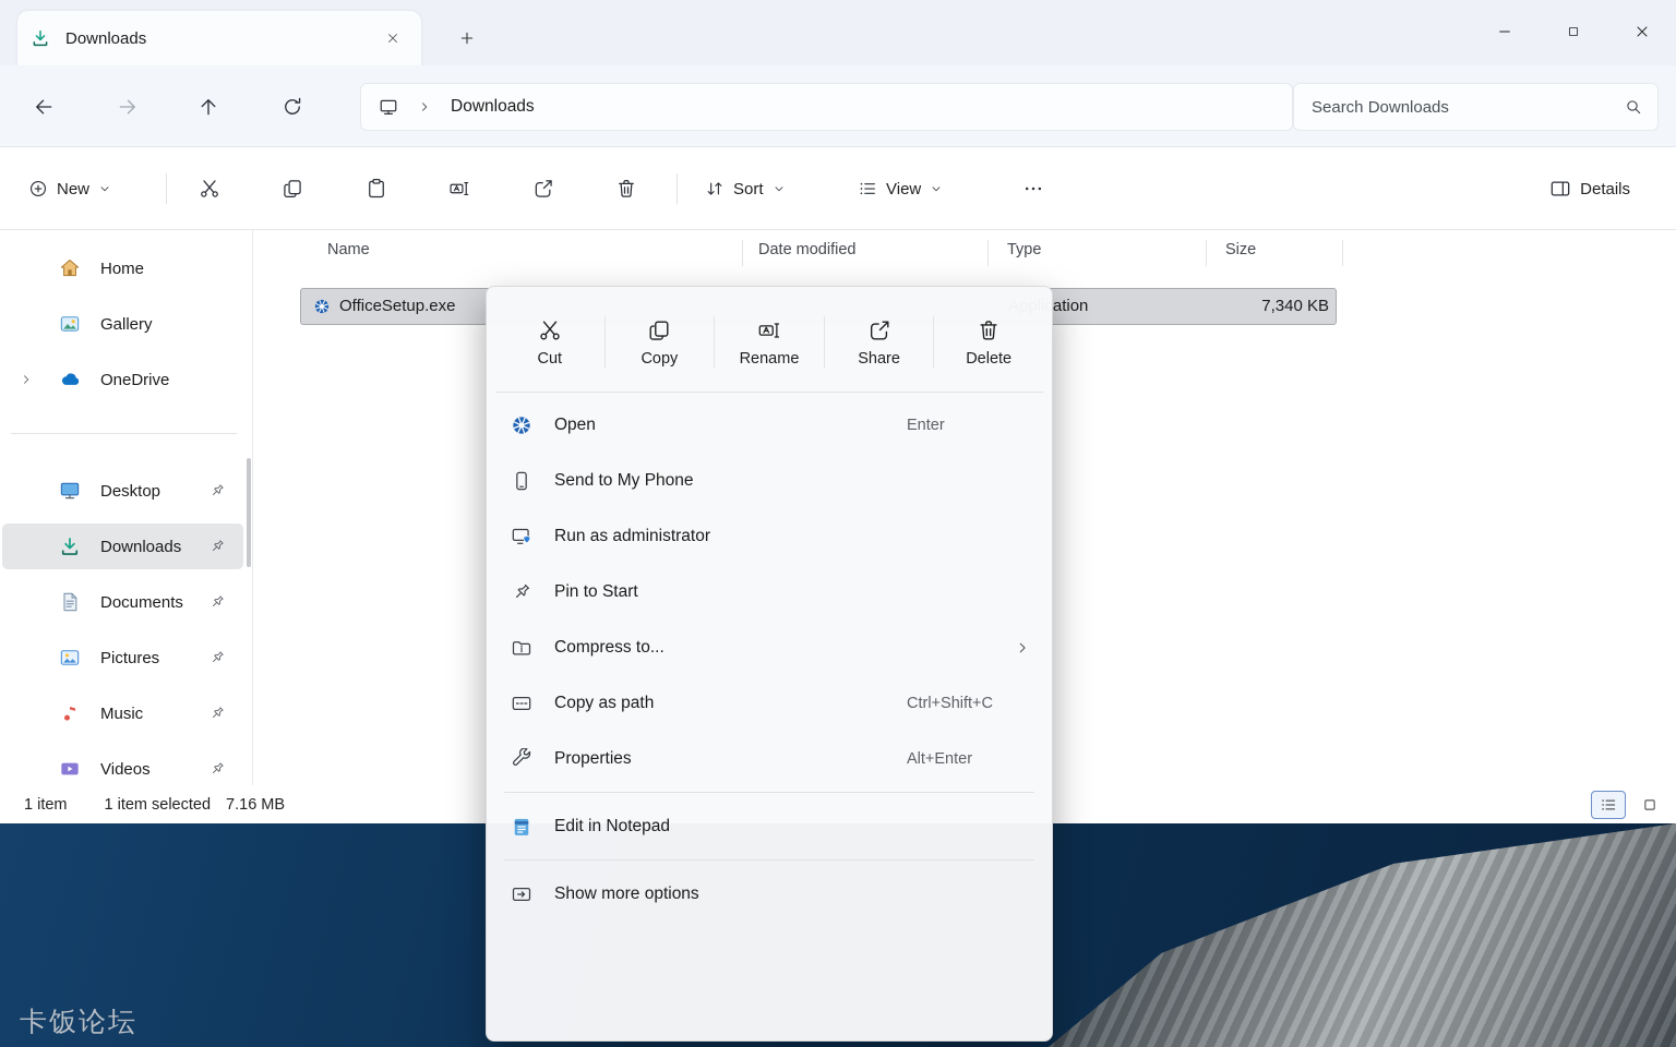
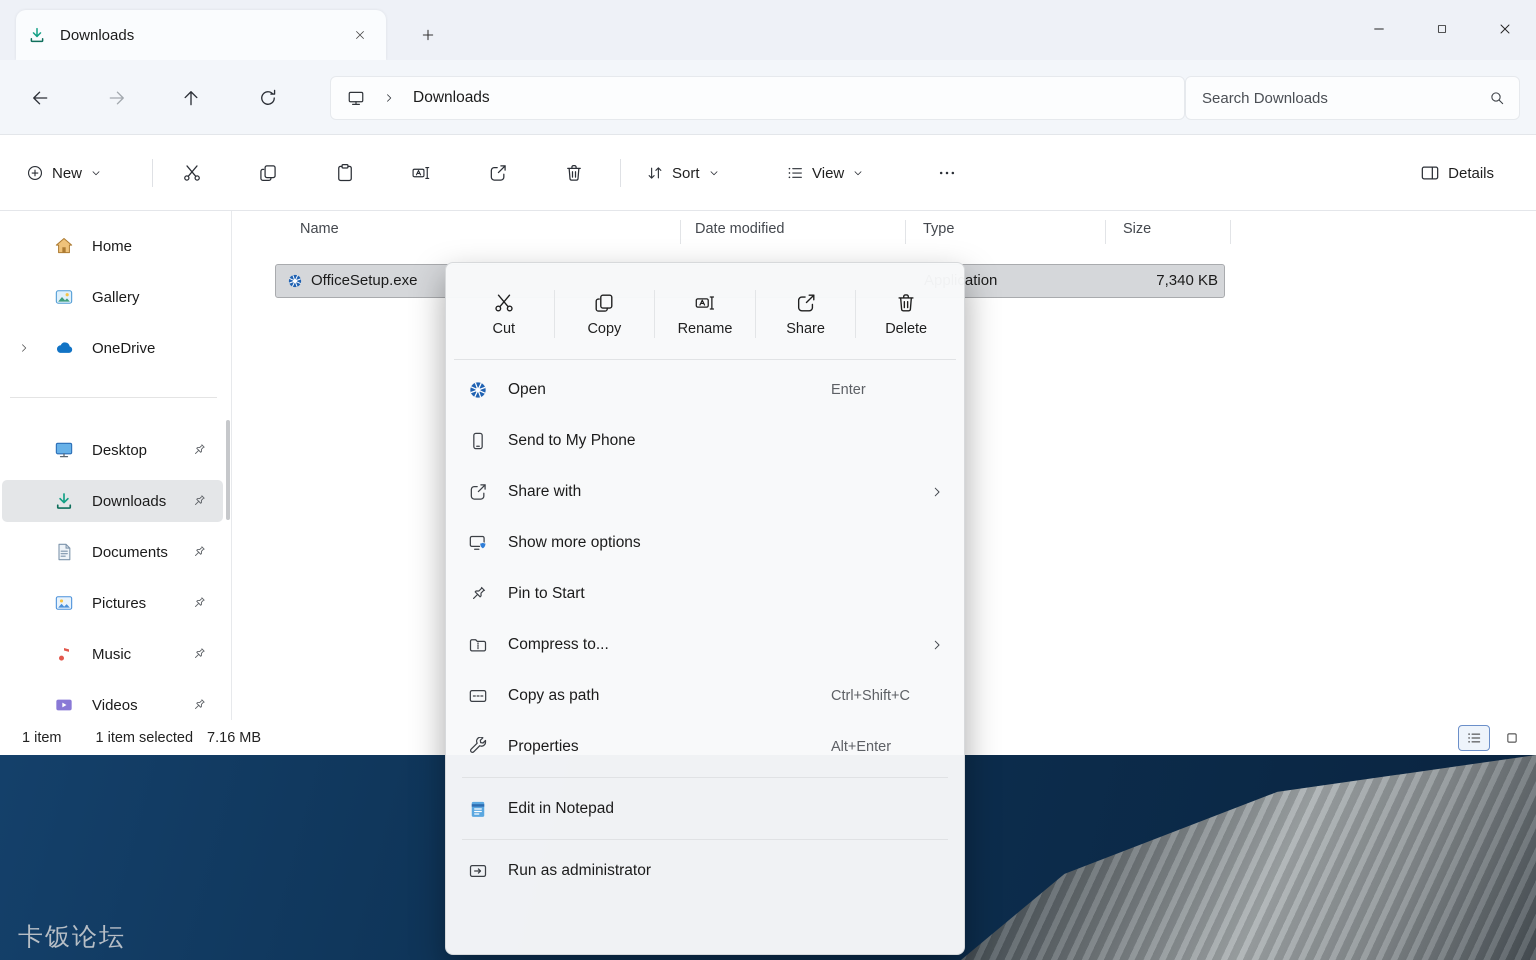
  卡饭论坛
  Downloads
  Downloads
  Search Downloads
  New
  Sort
  View
  Details
  Home
  Gallery
  OneDrive
  Desktop
  Downloads
  Documents
  Pictures
  Music
  Videos
  Name
  Date modified
  Type
  Size
  OfficeSetup.exe
  7,340 KB
  1 item
  1 item selected
  7.16 MB
  Cut
  Copy
  Rename
  Share
  Delete
  Open
  Enter
  Send to My Phone
+ Share with
- Run as administrator
+ Show more options
  Pin to Start
  Compress to...
  Copy as path
  Ctrl+Shift+C
  Properties
  Alt+Enter
  Edit in Notepad
- Show more options
+ Run as administrator
